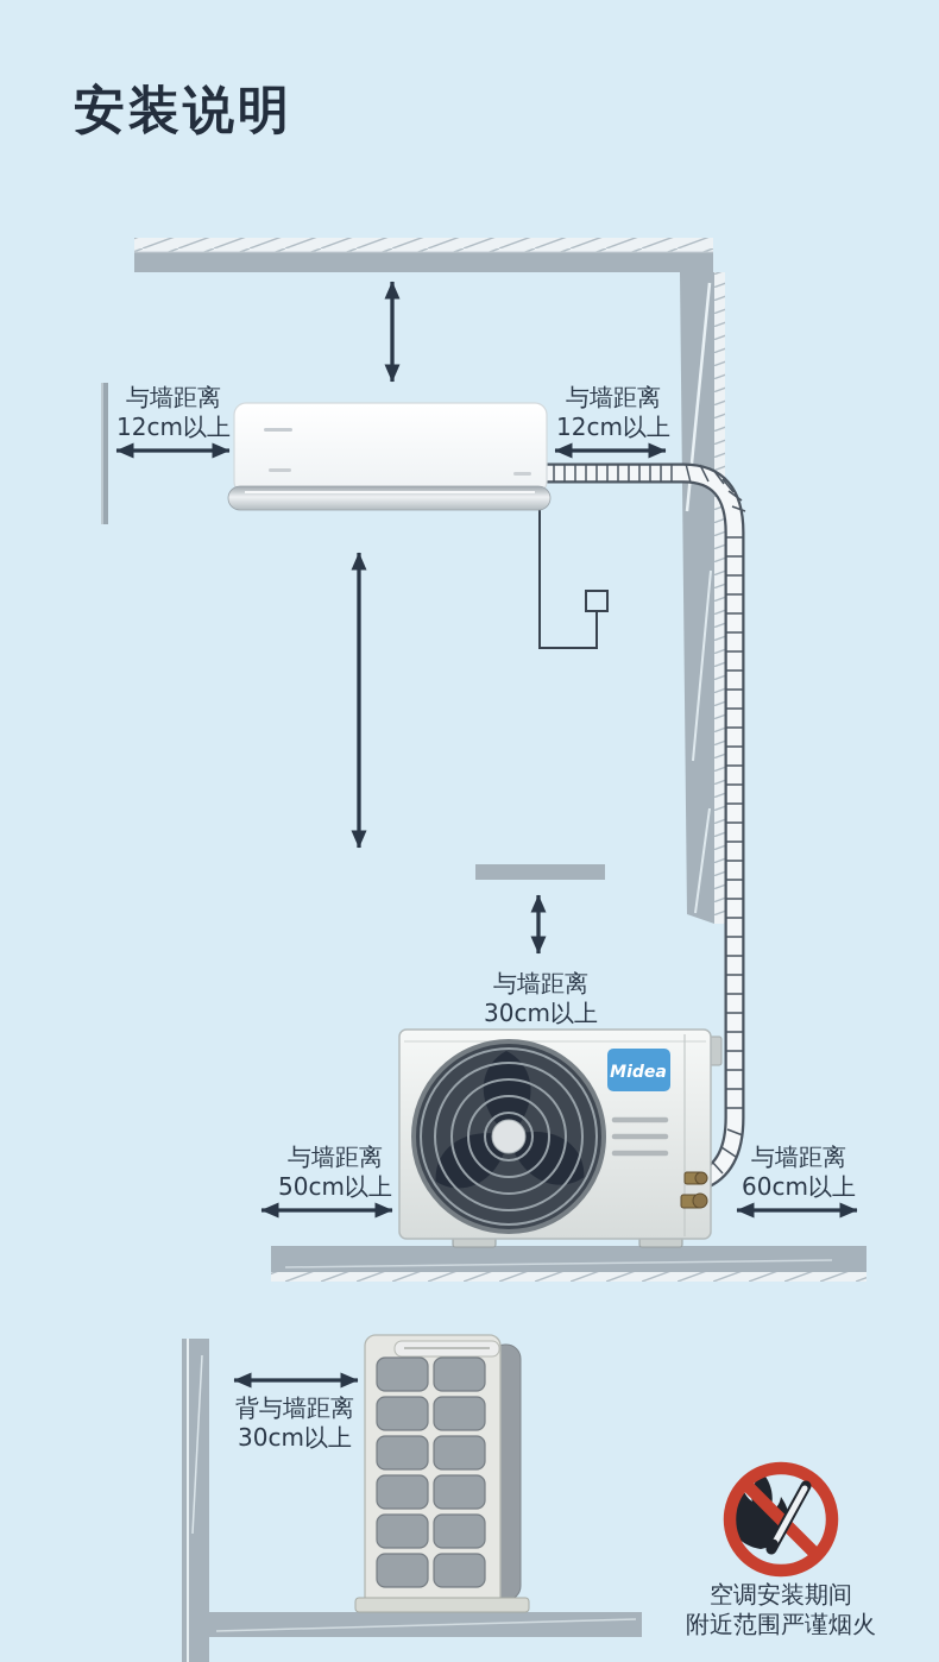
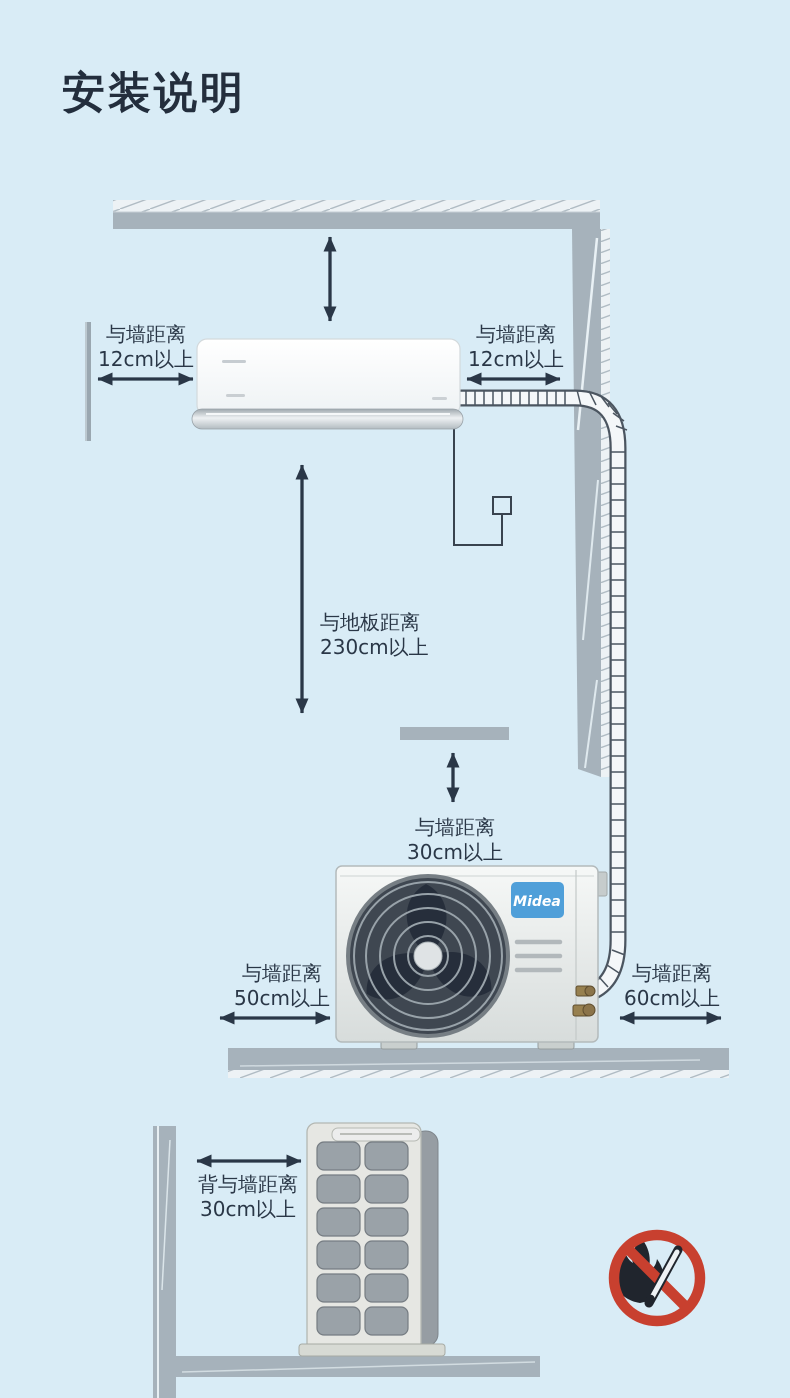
  安装说明
  Midea
  与墙距离
  12cm以上
  与墙距离
  12cm以上
+ 与地板距离
+ 230cm以上
  与墙距离
  30cm以上
  与墙距离
  50cm以上
  与墙距离
  60cm以上
  背与墙距离
  30cm以上
- 空调安装期间
- 附近范围严谨烟火
